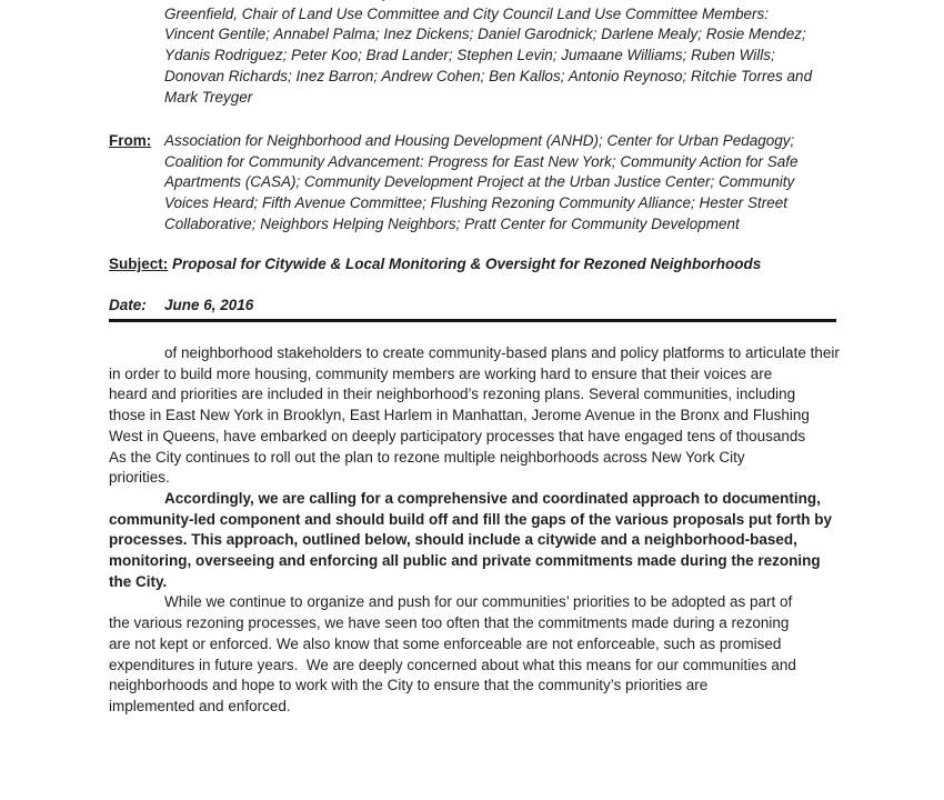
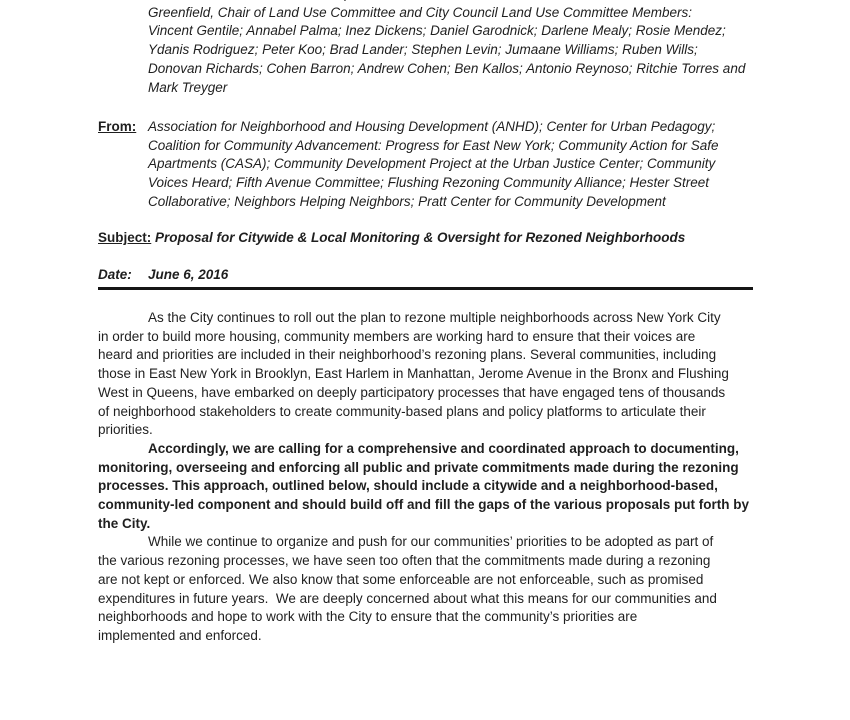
  Greenfield, Chair of Land Use Committee and City Council Land Use Committee Members:
  Vincent Gentile; Annabel Palma; Inez Dickens; Daniel Garodnick; Darlene Mealy; Rosie Mendez;
  Ydanis Rodriguez; Peter Koo; Brad Lander; Stephen Levin; Jumaane Williams; Ruben Wills;
- Donovan Richards; Inez Barron; Andrew Cohen; Ben Kallos; Antonio Reynoso; Ritchie Torres and
+ Donovan Richards; Cohen Barron; Andrew Cohen; Ben Kallos; Antonio Reynoso; Ritchie Torres and
  Mark Treyger
  From:
  Association for Neighborhood and Housing Development (ANHD); Center for Urban Pedagogy;
  Coalition for Community Advancement: Progress for East New York; Community Action for Safe
  Apartments (CASA); Community Development Project at the Urban Justice Center; Community
  Voices Heard; Fifth Avenue Committee; Flushing Rezoning Community Alliance; Hester Street
  Collaborative; Neighbors Helping Neighbors; Pratt Center for Community Development
  Subject:
  Proposal for Citywide & Local Monitoring & Oversight for Rezoned Neighborhoods
  Date:
  June 6, 2016
- of neighborhood stakeholders to create community-based plans and policy platforms to articulate their
+ As the City continues to roll out the plan to rezone multiple neighborhoods across New York City
  in order to build more housing, community members are working hard to ensure that their voices are
  heard and priorities are included in their neighborhood’s rezoning plans. Several communities, including
  those in East New York in Brooklyn, East Harlem in Manhattan, Jerome Avenue in the Bronx and Flushing
  West in Queens, have embarked on deeply participatory processes that have engaged tens of thousands
- As the City continues to roll out the plan to rezone multiple neighborhoods across New York City
+ of neighborhood stakeholders to create community-based plans and policy platforms to articulate their
  priorities.
  Accordingly, we are calling for a comprehensive and coordinated approach to documenting,
- community-led component and should build off and fill the gaps of the various proposals put forth by
+ monitoring, overseeing and enforcing all public and private commitments made during the rezoning
  processes. This approach, outlined below, should include a citywide and a neighborhood-based,
- monitoring, overseeing and enforcing all public and private commitments made during the rezoning
+ community-led component and should build off and fill the gaps of the various proposals put forth by
  the City.
  While we continue to organize and push for our communities’ priorities to be adopted as part of
  the various rezoning processes, we have seen too often that the commitments made during a rezoning
  are not kept or enforced. We also know that some enforceable are not enforceable, such as promised
  expenditures in future years. We are deeply concerned about what this means for our communities and
  neighborhoods and hope to work with the City to ensure that the community’s priorities are
  implemented and enforced.
